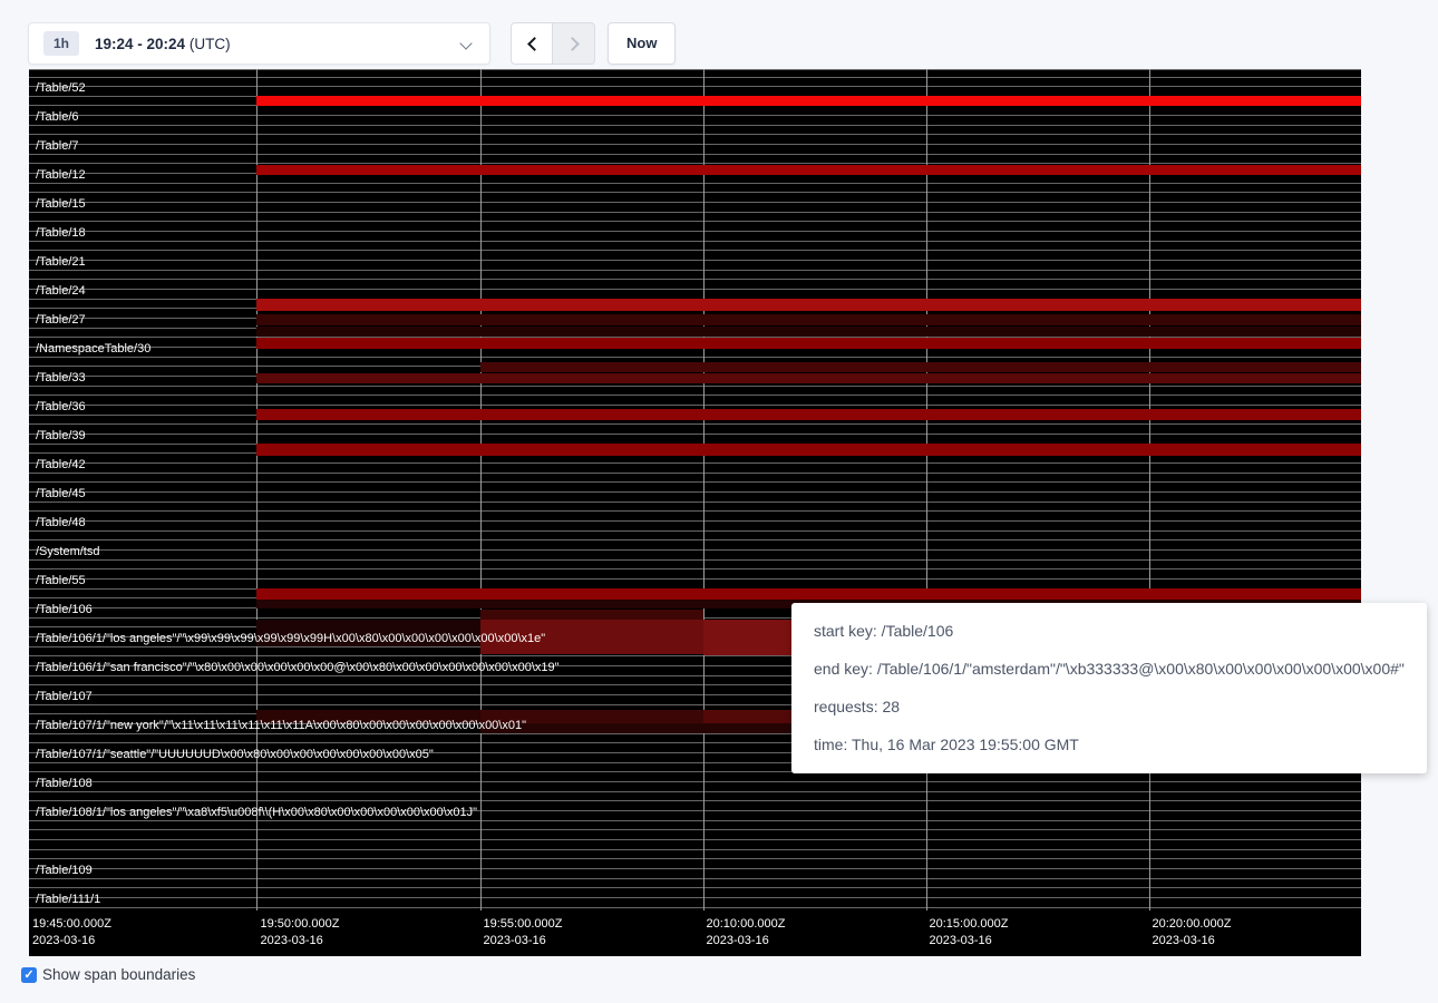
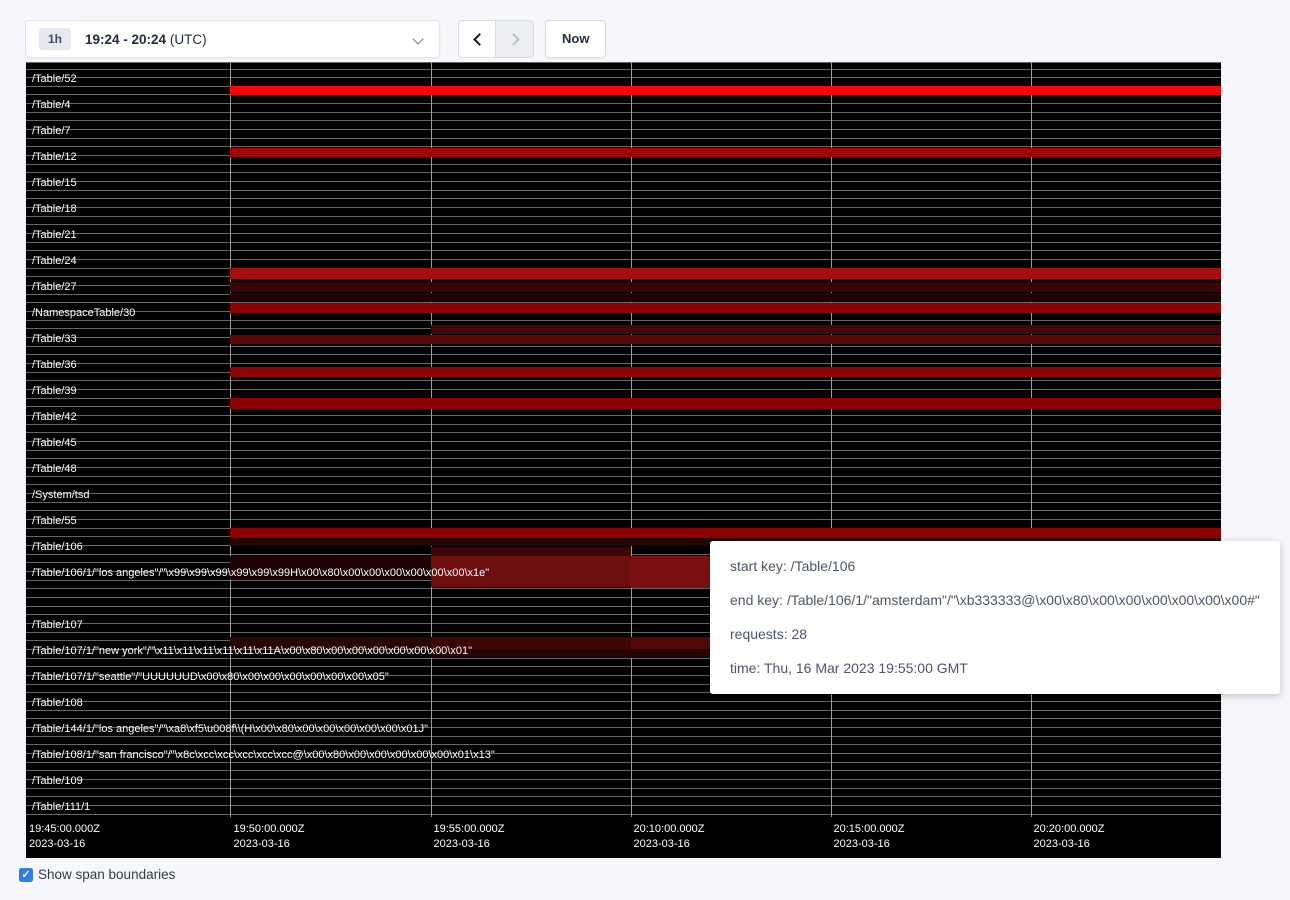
  1h
  19:24 - 20:24 (UTC)
  Now
  /Table/52
- /Table/6
+ /Table/4
  /Table/7
  /Table/12
  /Table/15
  /Table/18
  /Table/21
  /Table/24
  /Table/27
  /NamespaceTable/30
  /Table/33
  /Table/36
  /Table/39
  /Table/42
  /Table/45
  /Table/48
  /System/tsd
  /Table/55
  /Table/106
  /Table/106/1/"los angeles"/"\x99\x99\x99\x99\x99\x99H\x00\x80\x00\x00\x00\x00\x00\x00\x1e"
- /Table/106/1/"san francisco"/"\x80\x00\x00\x00\x00\x00@\x00\x80\x00\x00\x00\x00\x00\x00\x19"
  /Table/107
  /Table/107/1/"new york"/"\x11\x11\x11\x11\x11\x11A\x00\x80\x00\x00\x00\x00\x00\x00\x01"
  /Table/107/1/"seattle"/"UUUUUUD\x00\x80\x00\x00\x00\x00\x00\x00\x05"
  /Table/108
- /Table/108/1/"los angeles"/"\xa8\xf5\u008f\\(H\x00\x80\x00\x00\x00\x00\x00\x01J"
+ /Table/144/1/"los angeles"/"\xa8\xf5\u008f\\(H\x00\x80\x00\x00\x00\x00\x00\x01J"
+ /Table/108/1/"san francisco"/"\x8c\xcc\xcc\xcc\xcc\xcc@\x00\x80\x00\x00\x00\x00\x00\x01\x13"
  /Table/109
  /Table/111/1
  19:45:00.000Z
  2023-03-16
  19:50:00.000Z
  2023-03-16
  19:55:00.000Z
  2023-03-16
  20:10:00.000Z
  2023-03-16
  20:15:00.000Z
  2023-03-16
  20:20:00.000Z
  2023-03-16
  start key: /Table/106
  end key: /Table/106/1/"amsterdam"/"\xb333333@\x00\x80\x00\x00\x00\x00\x00\x00#"
  requests: 28
  time: Thu, 16 Mar 2023 19:55:00 GMT
  ✓
  Show span boundaries
